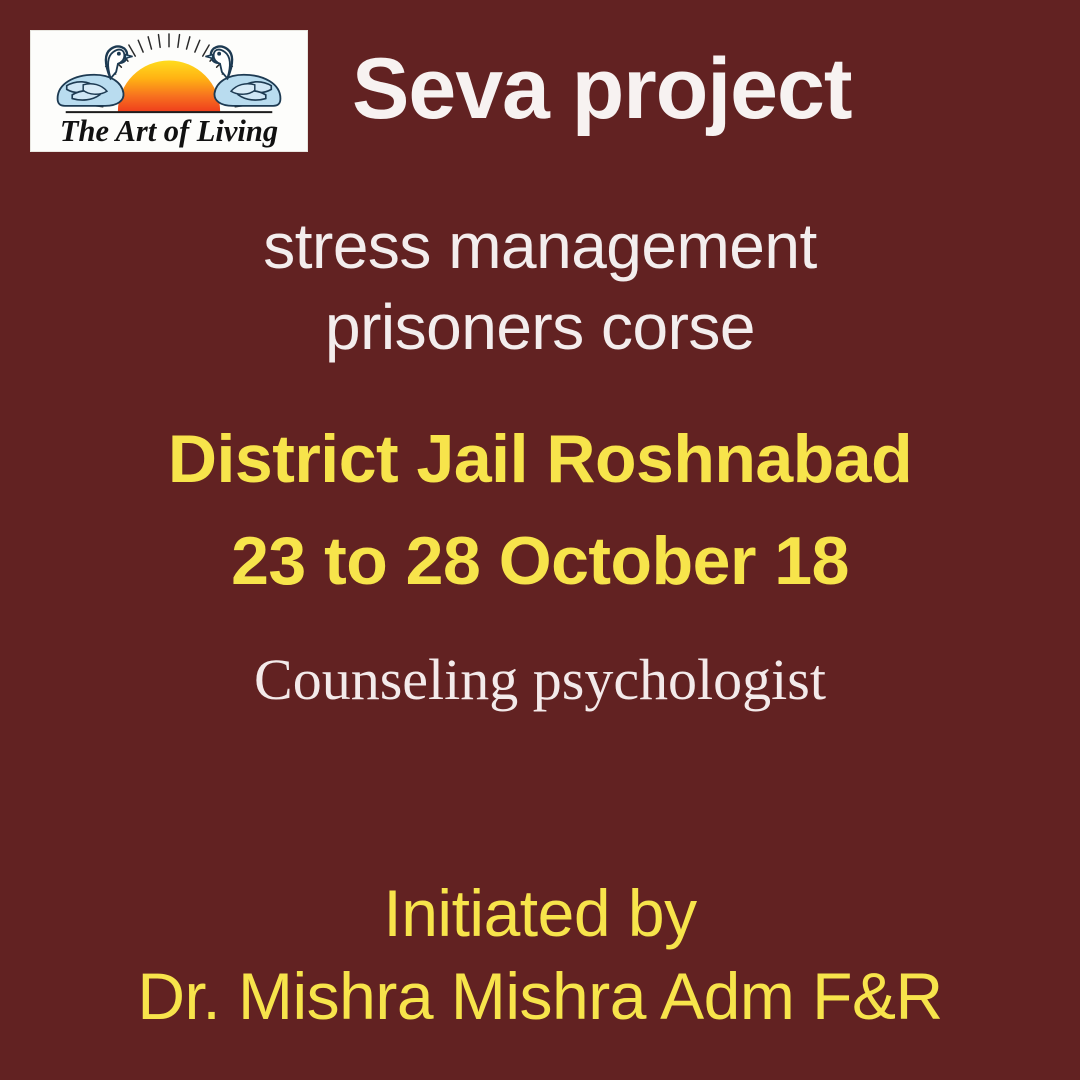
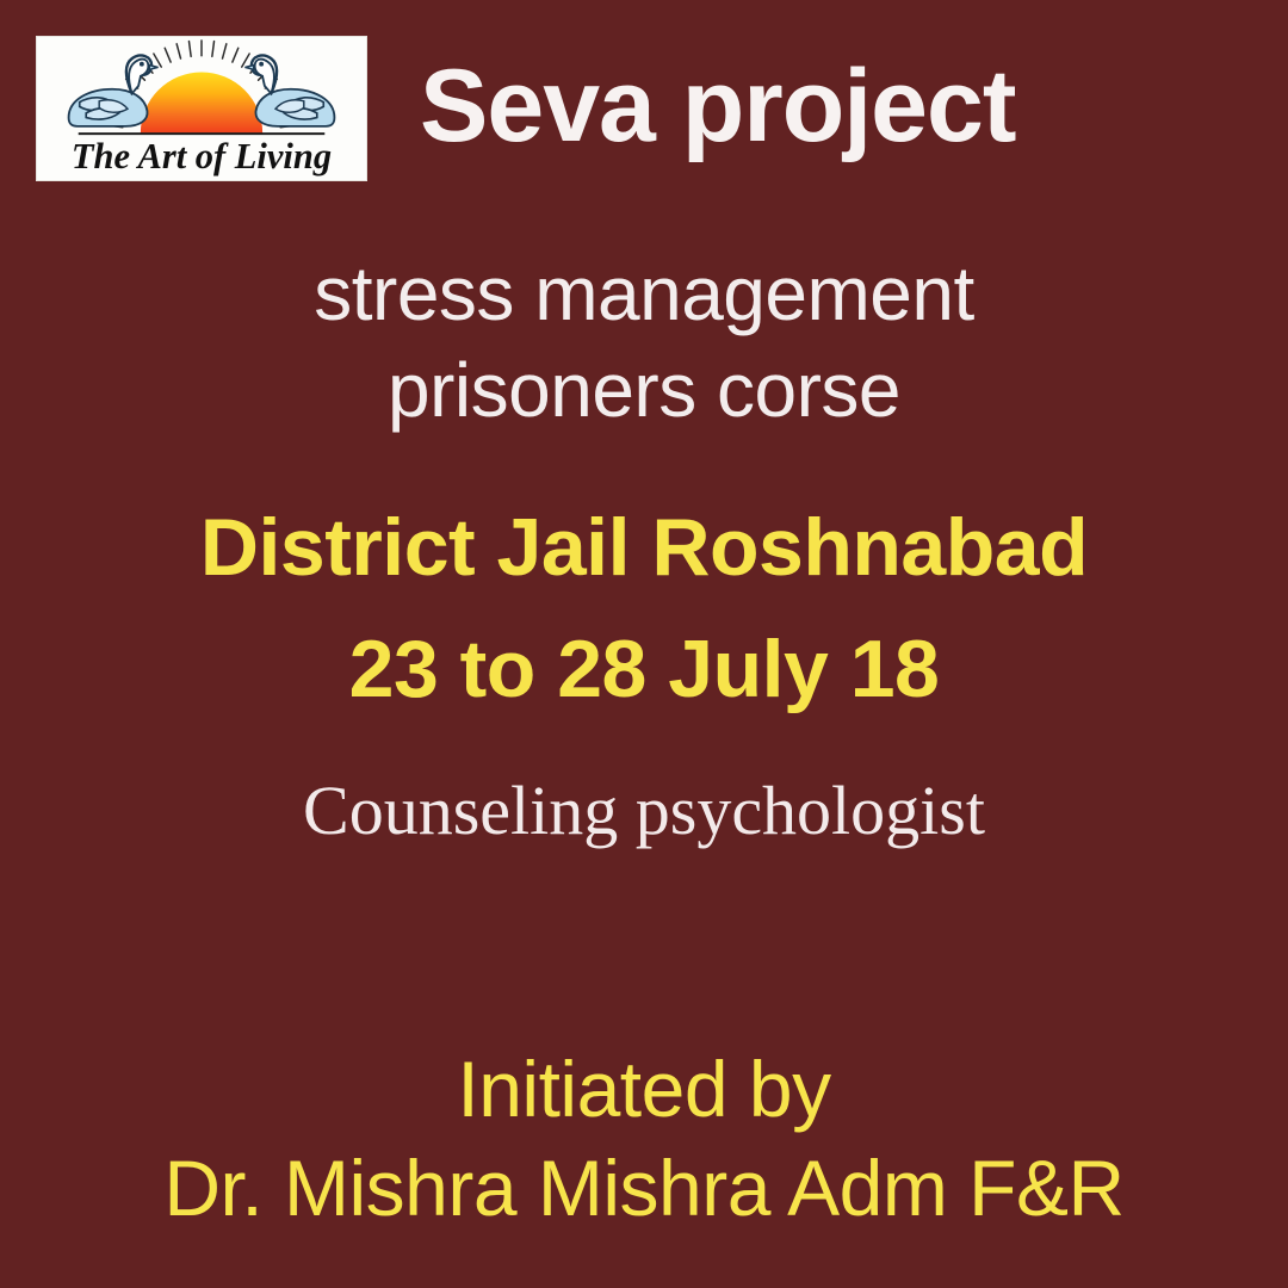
  The Art of Living
  Seva project
  stress management
  prisoners corse
  District Jail Roshnabad
- 23 to 28 October 18
+ 23 to 28 July 18
  Counseling psychologist
  Initiated by
  Dr. Mishra Mishra Adm F&R
